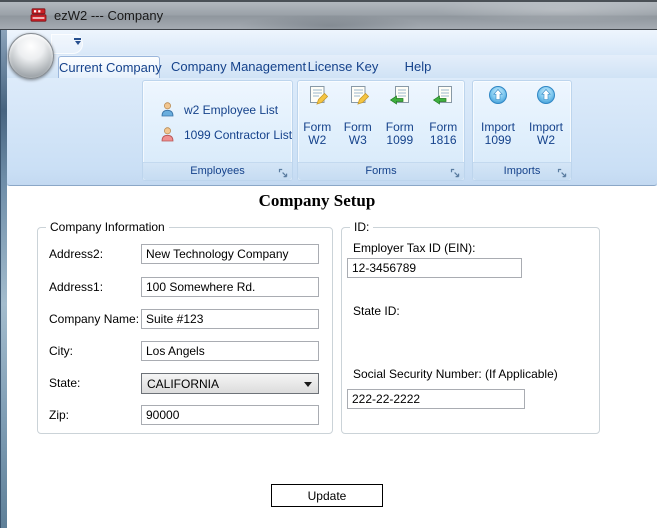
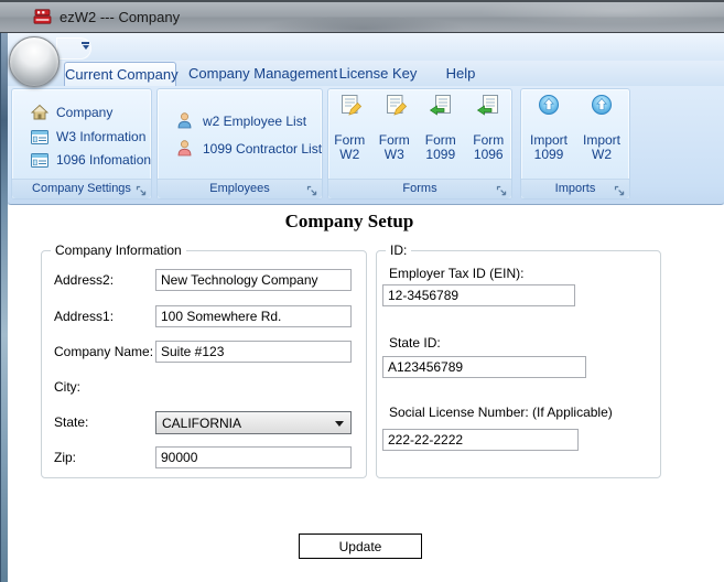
  ezW2 --- Company
  Current Company
  Company Management
  License Key
  Help
+ Company
+ W3 Information
+ 1096 Infomation
+ Company Settings
  w2 Employee List
  1099 Contractor List
  Employees
  Form
  W2
  Form
  W3
  Form
  1099
  Form
- 1816
+ 1096
  Forms
  Import
  1099
  Import
  W2
  Imports
  Company Setup
  Company Information
  Address2:
  New Technology Company
  Address1:
  100 Somewhere Rd.
  Company Name:
  Suite #123
  City:
- Los Angels
  State:
  CALIFORNIA
  Zip:
  90000
  ID:
  Employer Tax ID (EIN):
  12-3456789
  State ID:
+ A123456789
- Social Security Number: (If Applicable)
+ Social License Number: (If Applicable)
  222-22-2222
  Update
